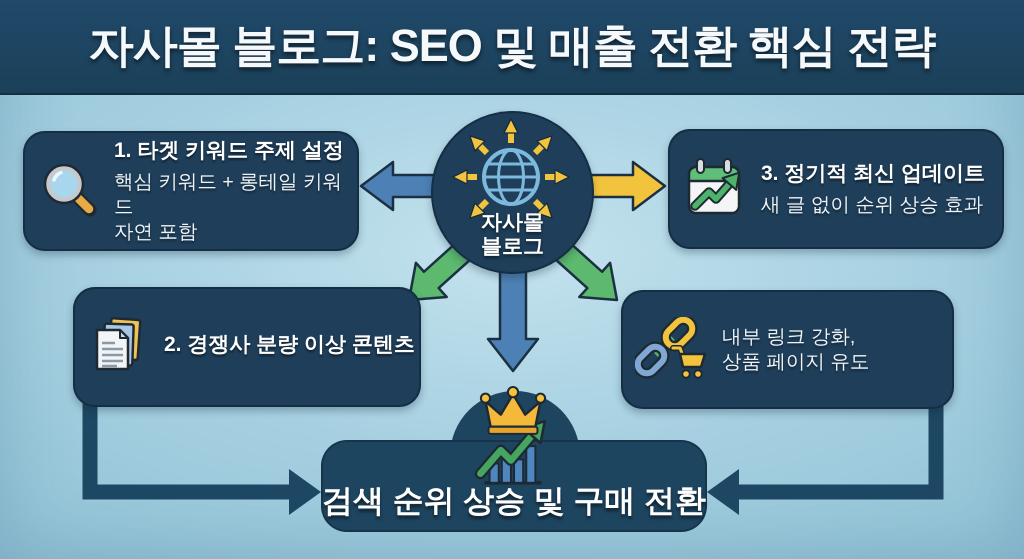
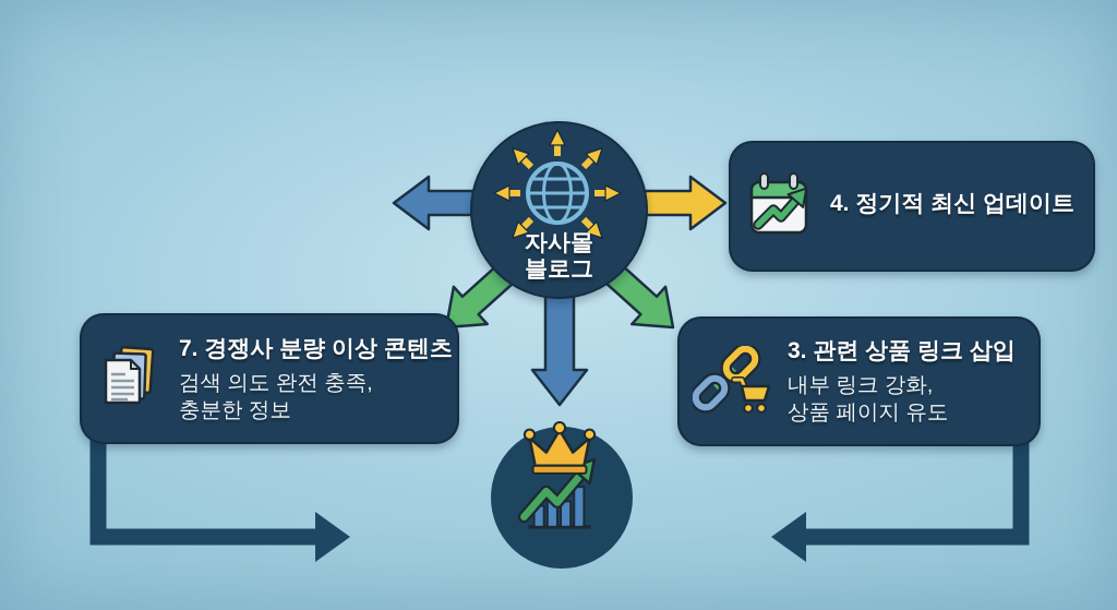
- 자사몰 블로그: SEO 및 매출 전환 핵심 전략
- 검색 순위 상승 및 구매 전환
- 1. 타겟 키워드 주제 설정
- 핵심 키워드 + 롱테일 키워드
- 자연 포함
- 3. 정기적 최신 업데이트
+ 4. 정기적 최신 업데이트
- 새 글 없이 순위 상승 효과
- 2. 경쟁사 분량 이상 콘텐츠
+ 7. 경쟁사 분량 이상 콘텐츠
+ 검색 의도 완전 충족,
+ 충분한 정보
+ 3. 관련 상품 링크 삽입
  내부 링크 강화,
  상품 페이지 유도
  자사몰
  블로그
